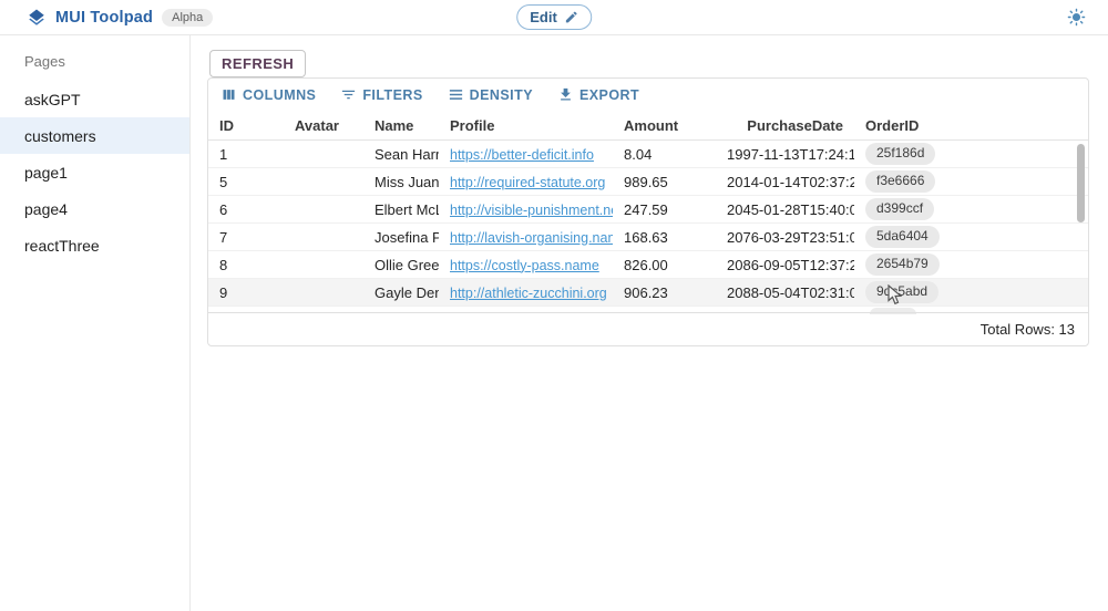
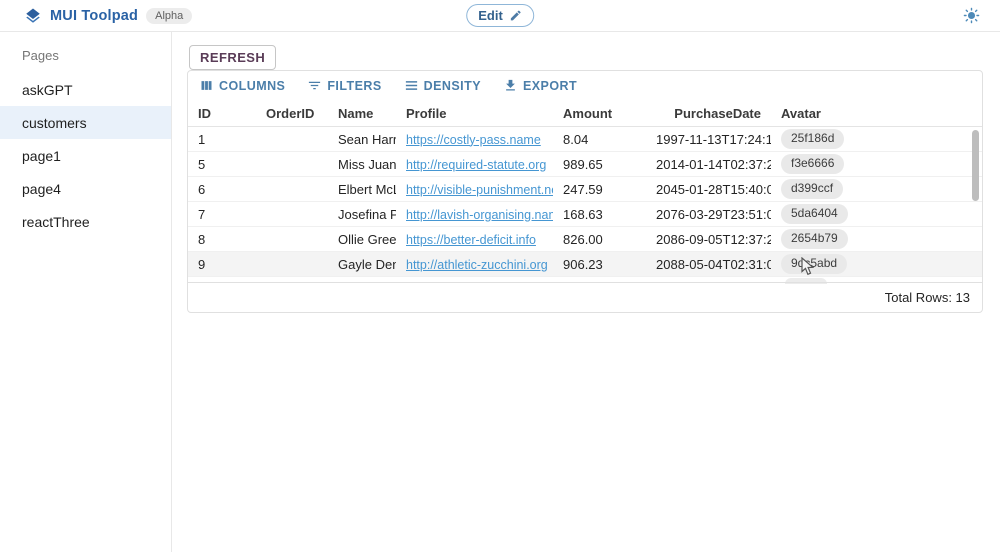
  MUI Toolpad
  Alpha
  Edit
  Pages
  askGPT
  customers
  page1
  page4
  reactThree
  REFRESH
  COLUMNS
  FILTERS
  DENSITY
  EXPORT
  ID
- Avatar
+ OrderID
  Name
  Profile
  Amount
  PurchaseDate
- OrderID
+ Avatar
  1
  Sean Harr
- https://better-deficit.info
+ https://costly-pass.name
  8.04
  1997-11-13T17:24:1
  25f186d
  5
  Miss Juan
  http://required-statute.org
  989.65
  2014-01-14T02:37:2
  f3e6666
  6
  http://visible-punishment.n
  247.59
  2045-01-28T15:40:0
  d399ccf
  7
  Josefina P
  http://lavish-organising.na
  168.63
  2076-03-29T23:51:0
  5da6404
  8
- https://costly-pass.name
+ https://better-deficit.info
  826.00
  2086-09-05T12:37:2
  2654b79
  9
  Gayle Den
  http://athletic-zucchini.org
  906.23
  2088-05-04T02:31:0
  9d5abd
  Total Rows: 13
